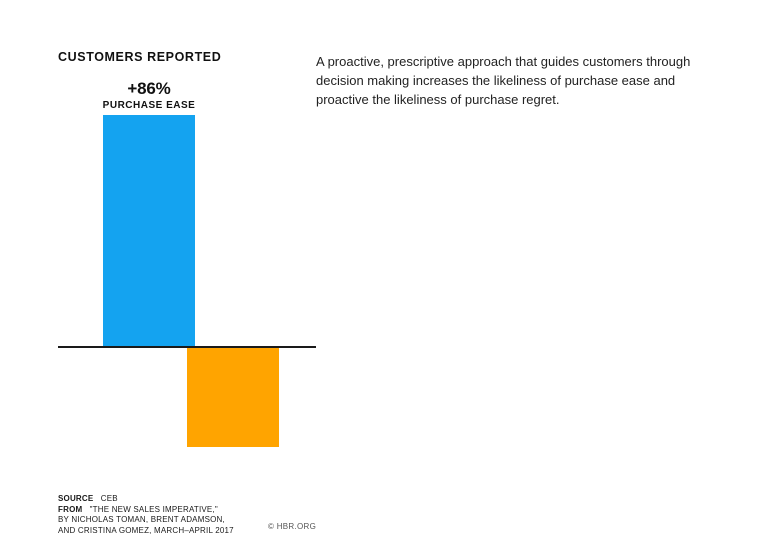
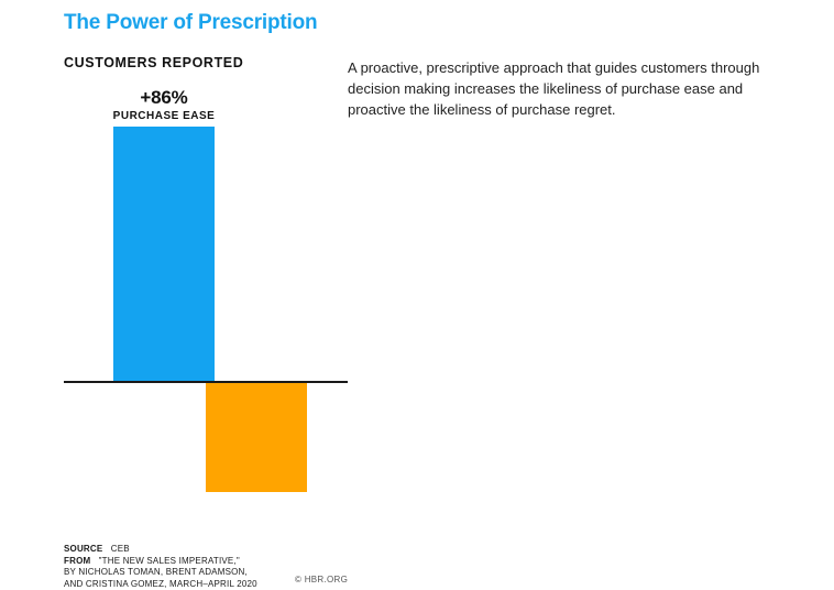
+ The Power of Prescription
  CUSTOMERS REPORTED
  A proactive, prescriptive approach that guides customers through decision making increases the likeliness of purchase ease and proactive the likeliness of purchase regret.
  +86%
  PURCHASE EASE
  SOURCE CEB
  FROM "THE NEW SALES IMPERATIVE,"
  BY NICHOLAS TOMAN, BRENT ADAMSON,
- AND CRISTINA GOMEZ, MARCH–APRIL 2017
+ AND CRISTINA GOMEZ, MARCH–APRIL 2020
  © HBR.ORG
